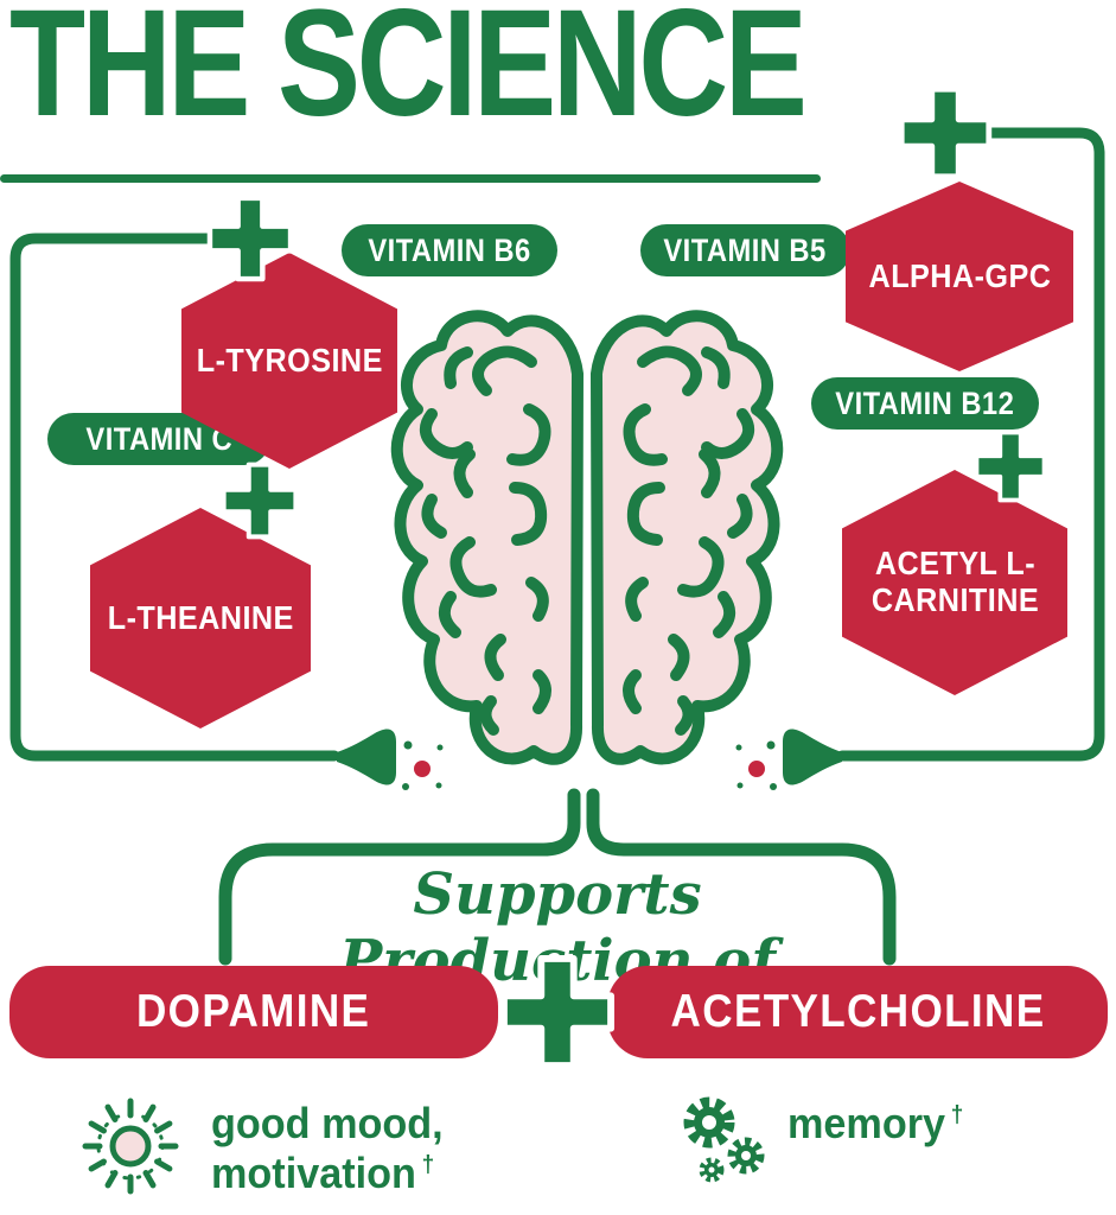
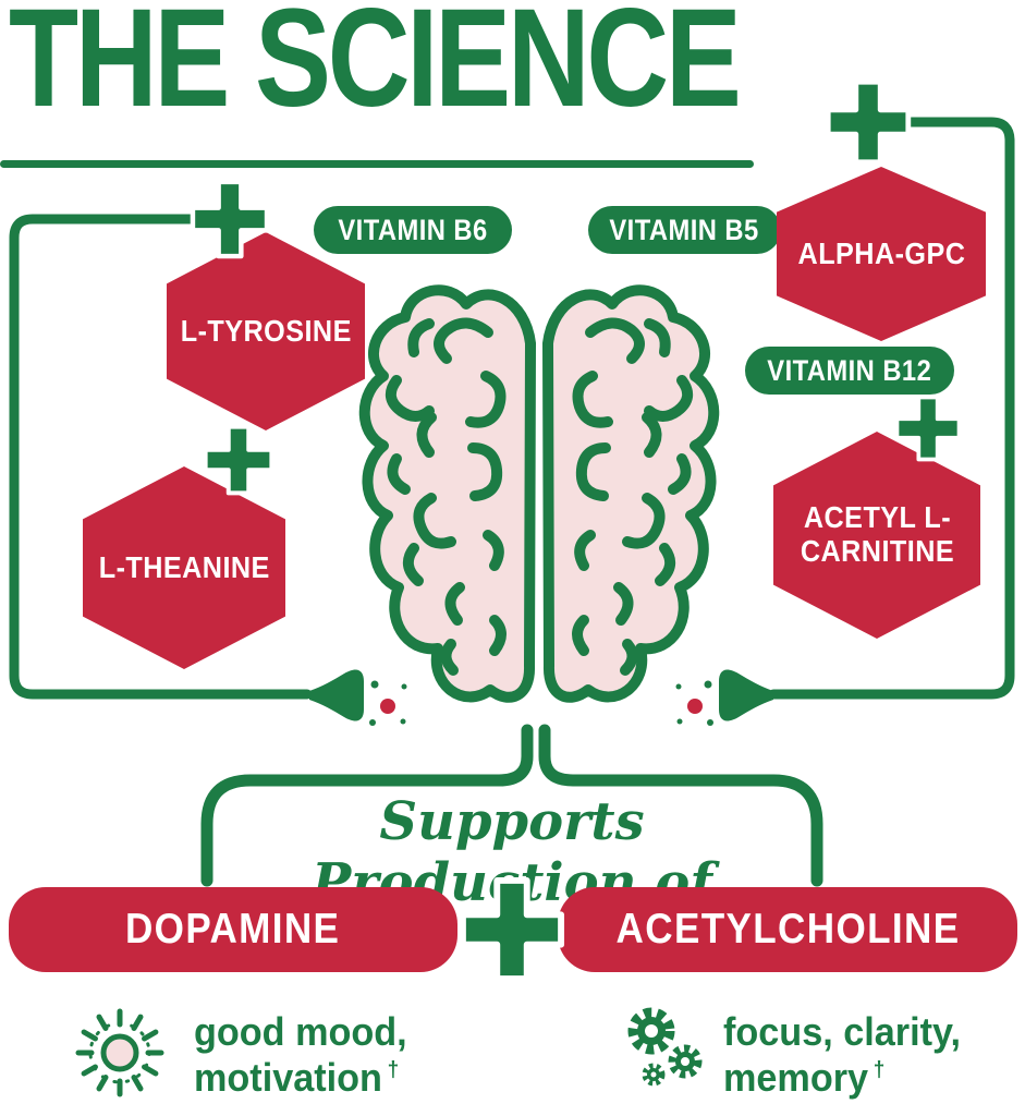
  THE SCIENCE
  VITAMIN B6
  VITAMIN B5
- VITAMIN C
  VITAMIN B12
  L-TYROSINE
  L-THEANINE
  ALPHA-GPC
  ACETYL L-
  CARNITINE
  Supports Prodution of
  DOPAMINE
  ACETYLCHOLINE
  good mood,
  motivation †
+ focus, clarity,
  memory †
